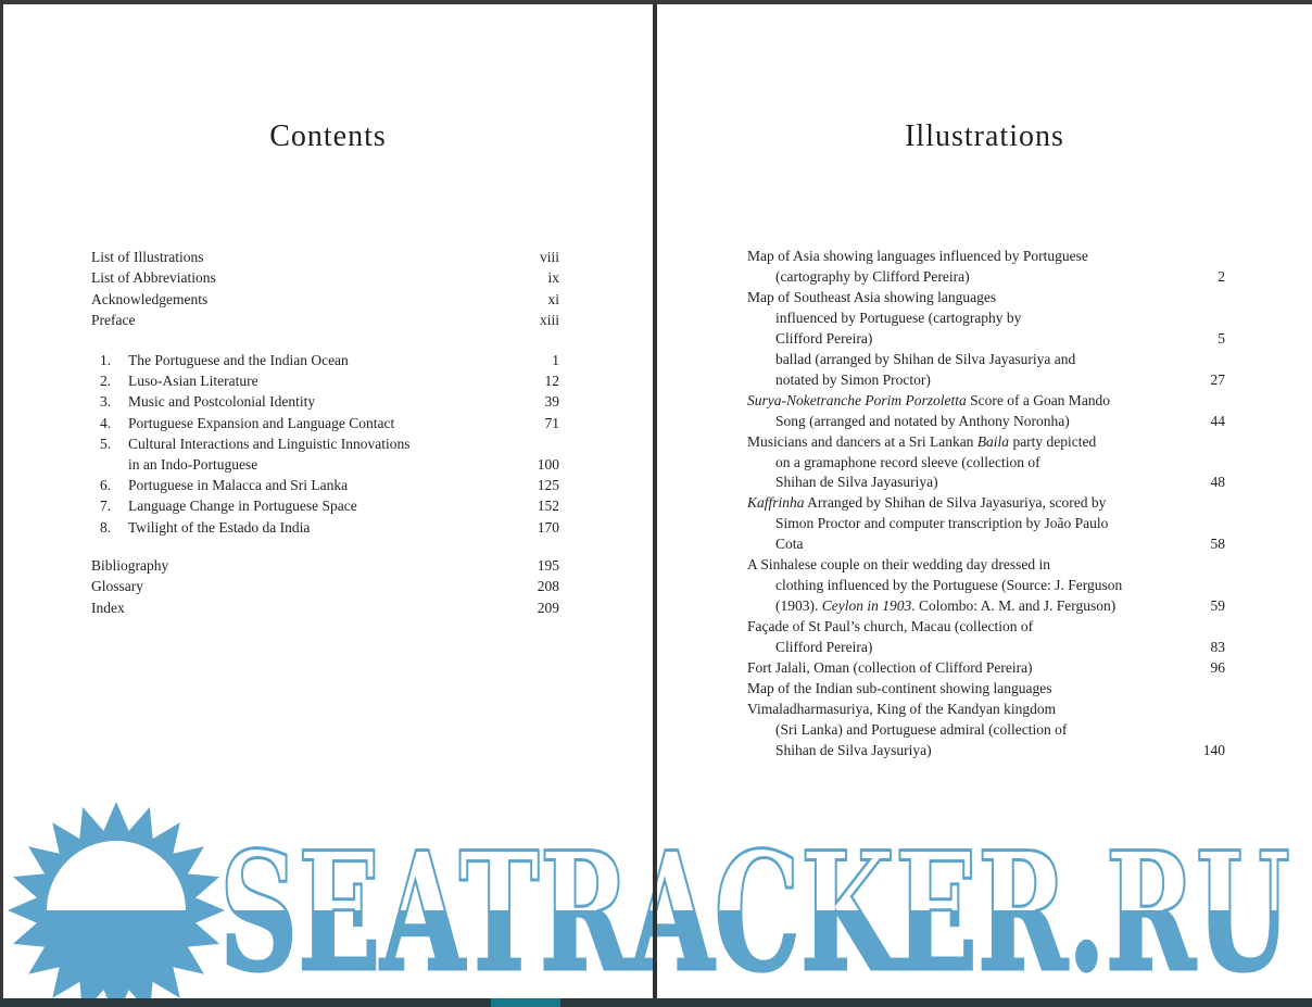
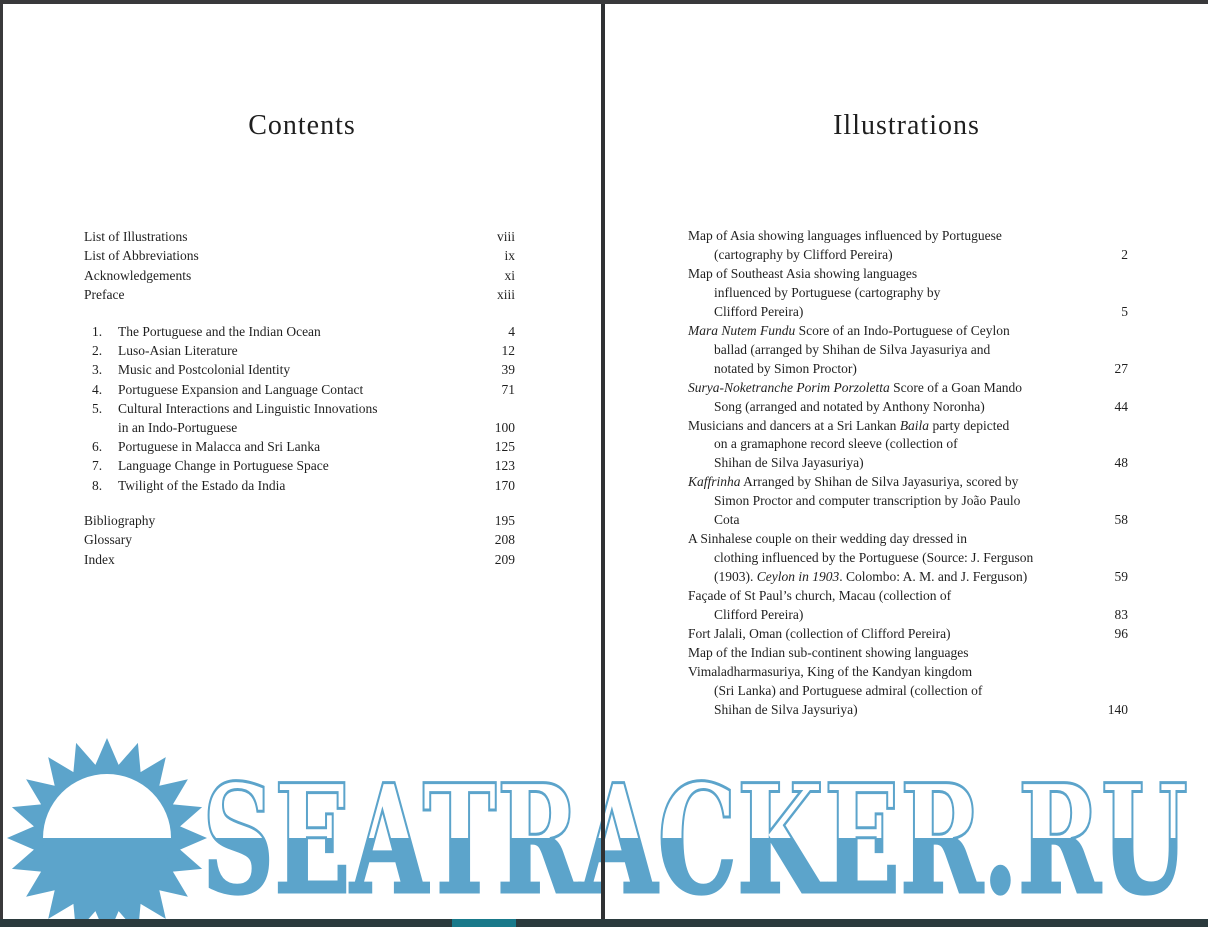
  Contents
  Illustrations
  List of Illustrations
  viii
  List of Abbreviations
  ix
  Acknowledgements
  xi
  Preface
  xiii
  1.
  The Portuguese and the Indian Ocean
- 1
+ 4
  2.
  Luso-Asian Literature
  12
  3.
  Music and Postcolonial Identity
  39
  4.
  Portuguese Expansion and Language Contact
  71
  5.
  Cultural Interactions and Linguistic Innovations
  in an Indo-Portuguese
  100
  6.
  Portuguese in Malacca and Sri Lanka
  125
  7.
  Language Change in Portuguese Space
- 152
+ 123
  8.
  Twilight of the Estado da India
  170
  Bibliography
  195
  Glossary
  208
  Index
  209
  Map of Asia showing languages influenced by Portuguese
  (cartography by Clifford Pereira)
  2
  Map of Southeast Asia showing languages
  influenced by Portuguese (cartography by
  Clifford Pereira)
  5
+ Mara Nutem Fundu Score of an Indo-Portuguese of Ceylon
  ballad (arranged by Shihan de Silva Jayasuriya and
  notated by Simon Proctor)
  27
  Surya-Noketranche Porim Porzoletta Score of a Goan Mando
  Song (arranged and notated by Anthony Noronha)
  44
  Musicians and dancers at a Sri Lankan Baila party depicted
  on a gramaphone record sleeve (collection of
  Shihan de Silva Jayasuriya)
  48
  Kaffrinha Arranged by Shihan de Silva Jayasuriya, scored by
  Simon Proctor and computer transcription by João Paulo
  Cota
  58
  A Sinhalese couple on their wedding day dressed in
  clothing influenced by the Portuguese (Source: J. Ferguson
  (1903). Ceylon in 1903. Colombo: A. M. and J. Ferguson)
  59
  Façade of St Paul’s church, Macau (collection of
  Clifford Pereira)
  83
  Fort Jalali, Oman (collection of Clifford Pereira)
  96
  Map of the Indian sub-continent showing languages
  Vimaladharmasuriya, King of the Kandyan kingdom
  (Sri Lanka) and Portuguese admiral (collection of
  Shihan de Silva Jaysuriya)
  140
  SEATRACKER.RU
